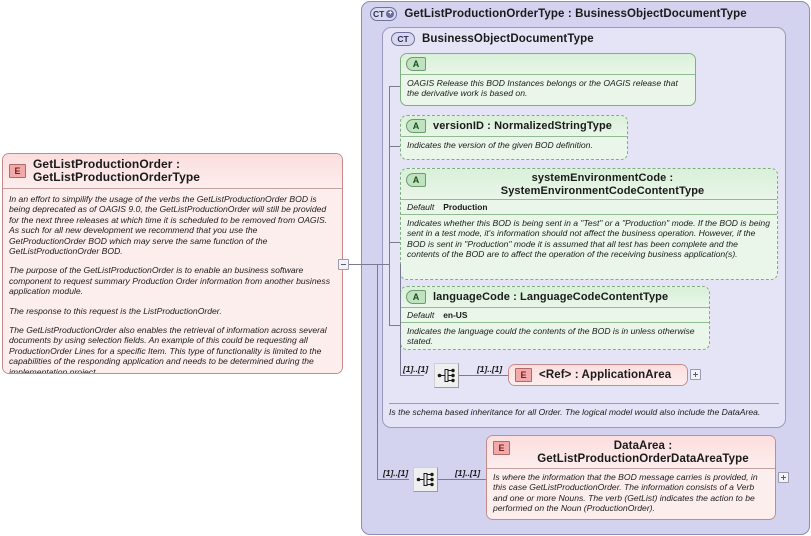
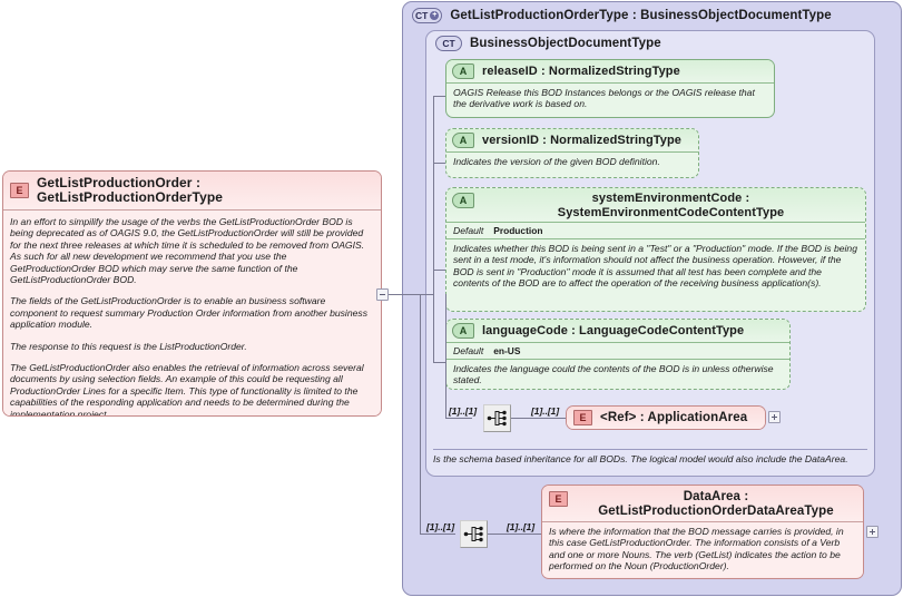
  CT
  GetListProductionOrderType : BusinessObjectDocumentType
  CT
  BusinessObjectDocumentType
  A
+ releaseID : NormalizedStringType
  OAGIS Release this BOD Instances belongs or the OAGIS release that the derivative work is based on.
  A
  versionID : NormalizedStringType
  Indicates the version of the given BOD definition.
  A
  systemEnvironmentCode : SystemEnvironmentCodeContentType
  Default
  Production
  Indicates whether this BOD is being sent in a "Test" or a "Production" mode. If the BOD is being sent in a test mode, it's information should not affect the business operation. However, if the BOD is sent in "Production" mode it is assumed that all test has been complete and the contents of the BOD are to affect the operation of the receiving business application(s).
  A
  languageCode : LanguageCodeContentType
  Default
  en-US
  Indicates the language could the contents of the BOD is in unless otherwise stated.
  [1]..[1]
  [1]..[1]
  E
  <Ref> : ApplicationArea
- Is the schema based inheritance for all Order. The logical model would also include the DataArea.
+ Is the schema based inheritance for all BODs. The logical model would also include the DataArea.
  [1]..[1]
  [1]..[1]
  E
  DataArea : GetListProductionOrderDataAreaType
  Is where the information that the BOD message carries is provided, in this case GetListProductionOrder. The information consists of a Verb and one or more Nouns. The verb (GetList) indicates the action to be performed on the Noun (ProductionOrder).
  E
  GetListProductionOrder : GetListProductionOrderType
  In an effort to simpilify the usage of the verbs the GetListProductionOrder BOD is being deprecated as of OAGIS 9.0, the GetListProductionOrder will still be provided for the next three releases at which time it is scheduled to be removed from OAGIS. As such for all new development we recommend that you use the GetProductionOrder BOD which may serve the same function of the GetListProductionOrder BOD.
- The purpose of the GetListProductionOrder is to enable an business software component to request summary Production Order information from another business application module.
+ The fields of the GetListProductionOrder is to enable an business software component to request summary Production Order information from another business application module.
  The response to this request is the ListProductionOrder.
  The GetListProductionOrder also enables the retrieval of information across several documents by using selection fields. An example of this could be requesting all ProductionOrder Lines for a specific Item. This type of functionality is limited to the capabilities of the responding application and needs to be determined during the implementation project.
